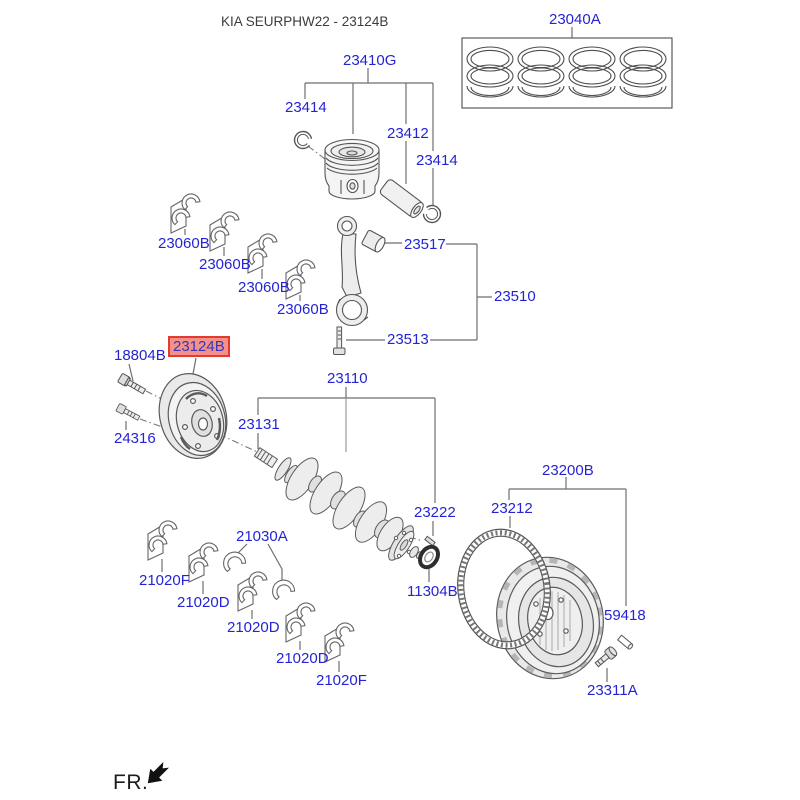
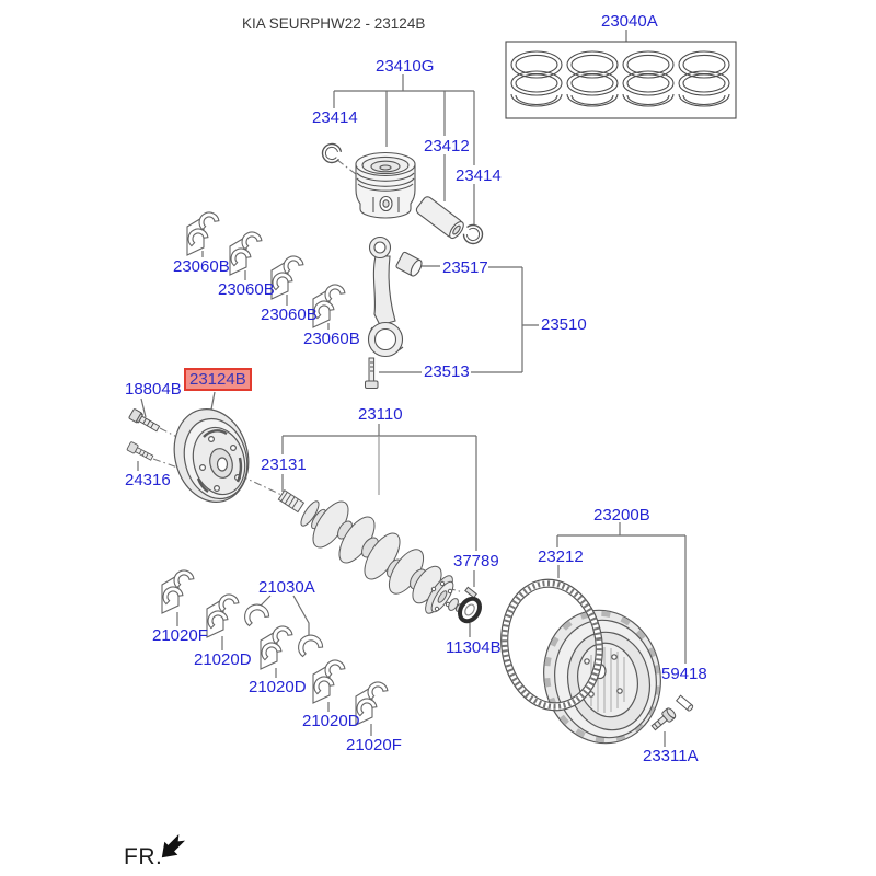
  KIA SEURPHW22 - 23124B
  23040A
  23410G
  23414
  23412
  23414
  23060B
  23060B
  23060B
  23060B
  23517
  23510
  23513
  18804B
  23124B
  24316
  23110
  23131
- 23222
+ 37789
  11304B
  21030A
  21020F
  21020D
  21020D
  21020D
  21020F
  23200B
  23212
  59418
  23311A
  FR.
